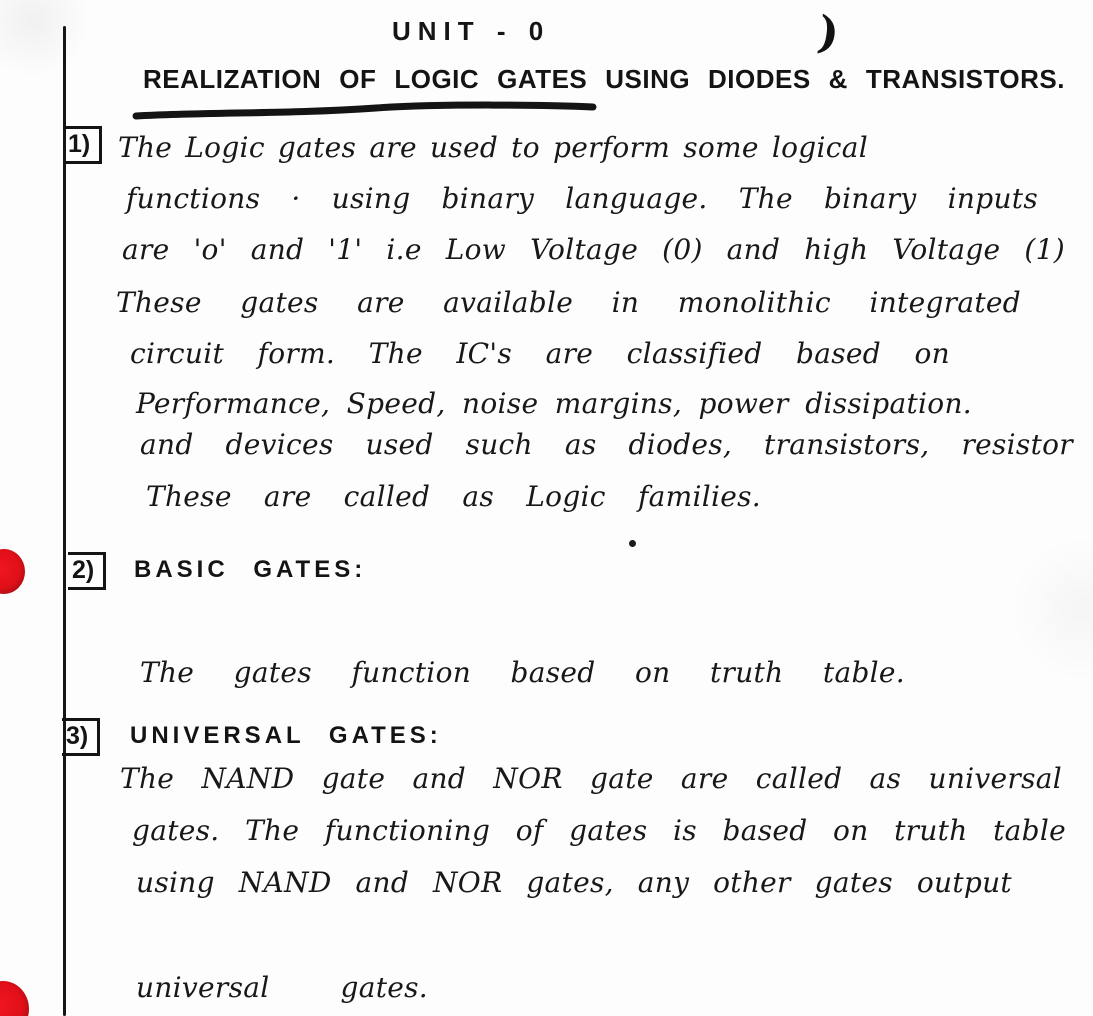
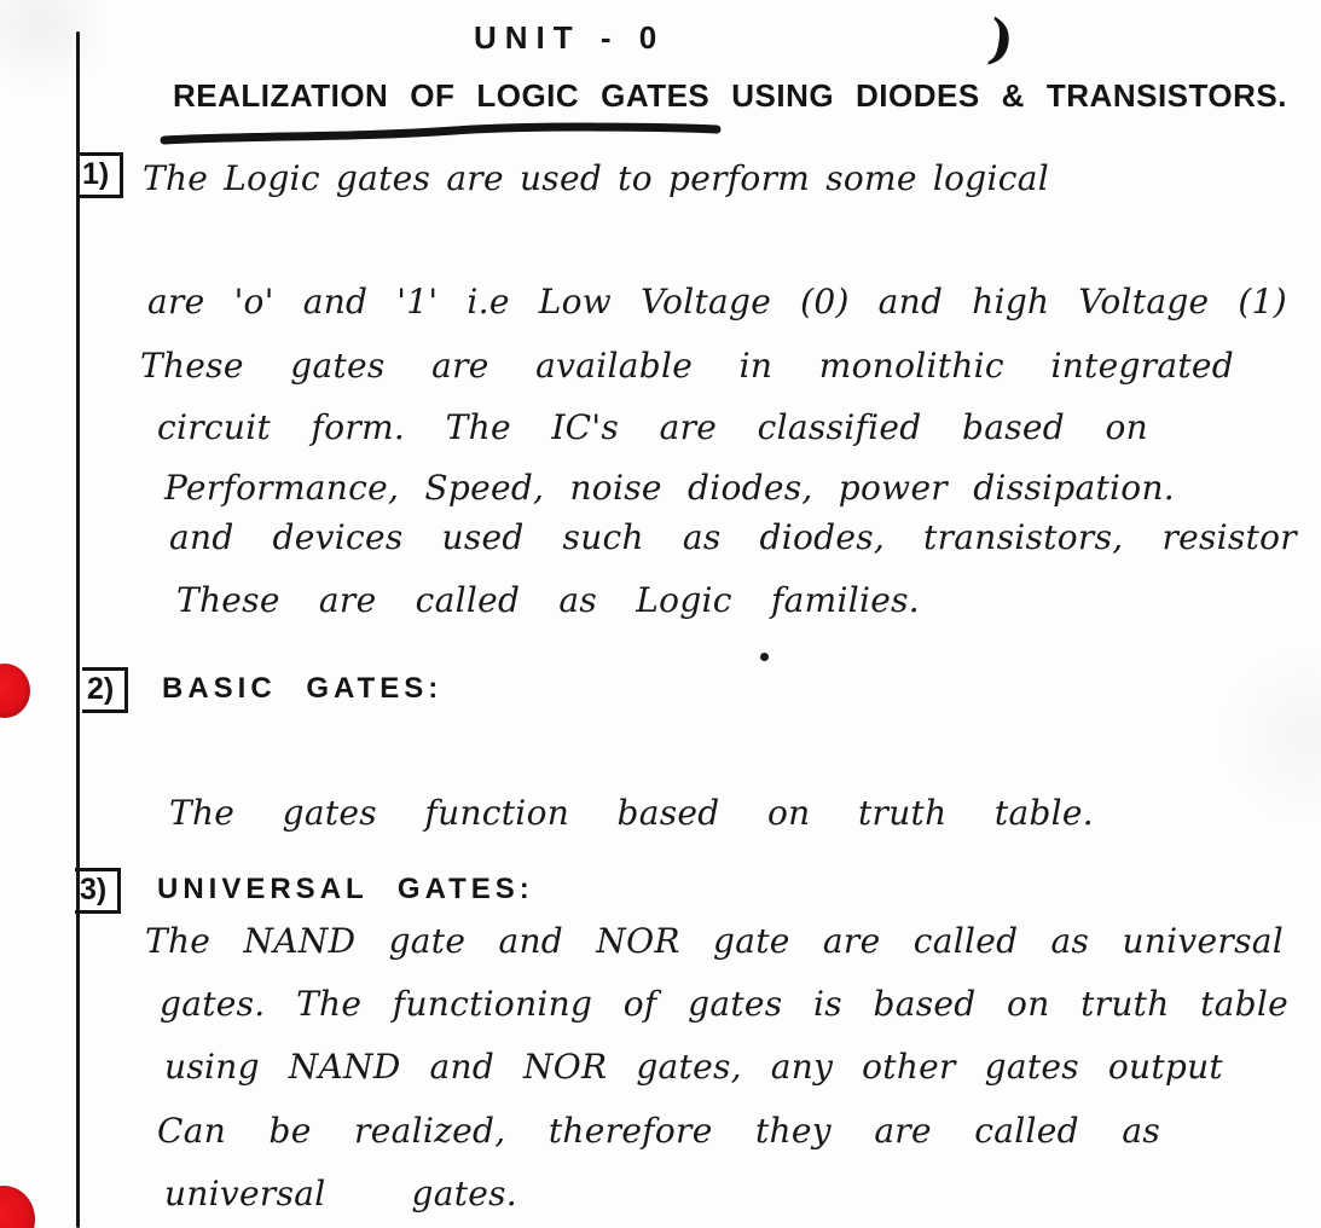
  UNIT - 0
  REALIZATION OF LOGIC GATES USING DIODES & TRANSISTORS.
  1)
  The Logic gates are used to perform some logical
- functions · using binary language. The binary inputs
  are 'o' and '1' i.e Low Voltage (0) and high Voltage (1)
  These gates are available in monolithic integrated
  circuit form. The IC's are classified based on
- Performance, Speed, noise margins, power dissipation.
+ Performance, Speed, noise diodes, power dissipation.
  and devices used such as diodes, transistors, resistor
  These are called as Logic families.
  2)
  BASIC GATES:
  The gates function based on truth table.
  3)
  UNIVERSAL GATES:
  The NAND gate and NOR gate are called as universal
  gates. The functioning of gates is based on truth table
  using NAND and NOR gates, any other gates output
+ Can be realized, therefore they are called as
  universal gates.
